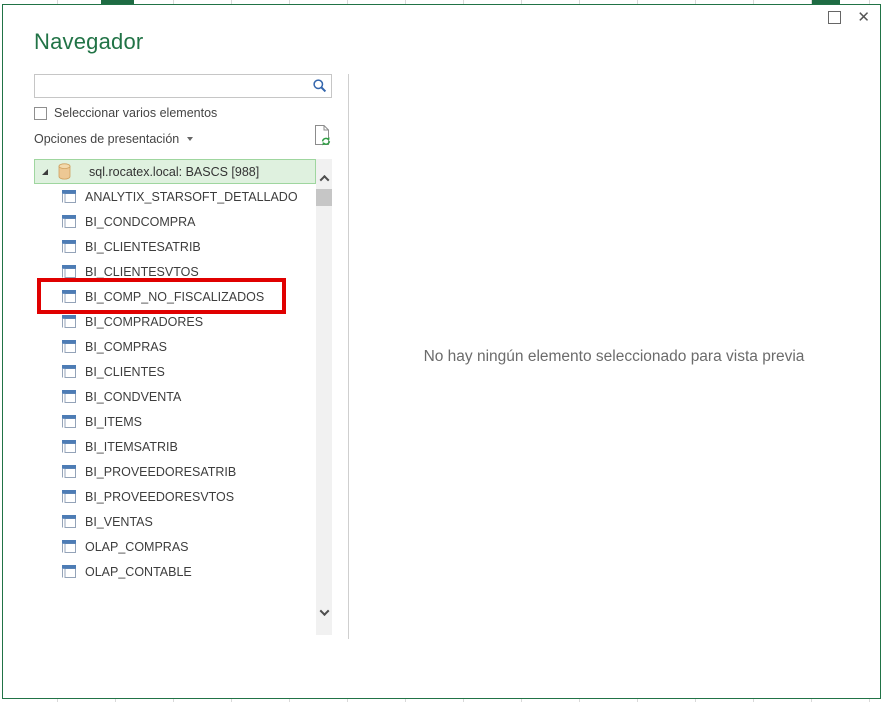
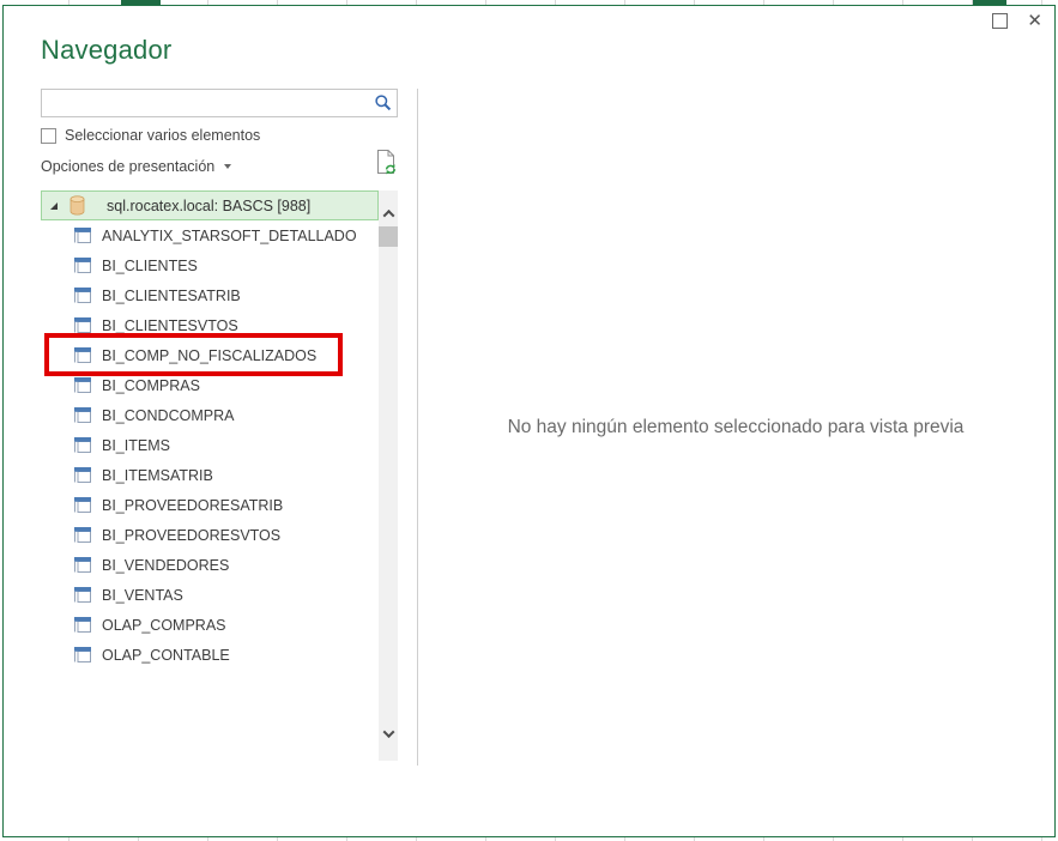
  ✕
  Navegador
  Seleccionar varios elementos
  Opciones de presentación
  sql.rocatex.local: BASCS [988]
  ANALYTIX_STARSOFT_DETALLADO
- BI_CONDCOMPRA
+ BI_CLIENTES
  BI_CLIENTESATRIB
  BI_CLIENTESVTOS
  BI_COMP_NO_FISCALIZADOS
- BI_COMPRADORES
  BI_COMPRAS
- BI_CLIENTES
+ BI_CONDCOMPRA
- BI_CONDVENTA
  BI_ITEMS
  BI_ITEMSATRIB
  BI_PROVEEDORESATRIB
  BI_PROVEEDORESVTOS
+ BI_VENDEDORES
  BI_VENTAS
  OLAP_COMPRAS
  OLAP_CONTABLE
  No hay ningún elemento seleccionado para vista previa
